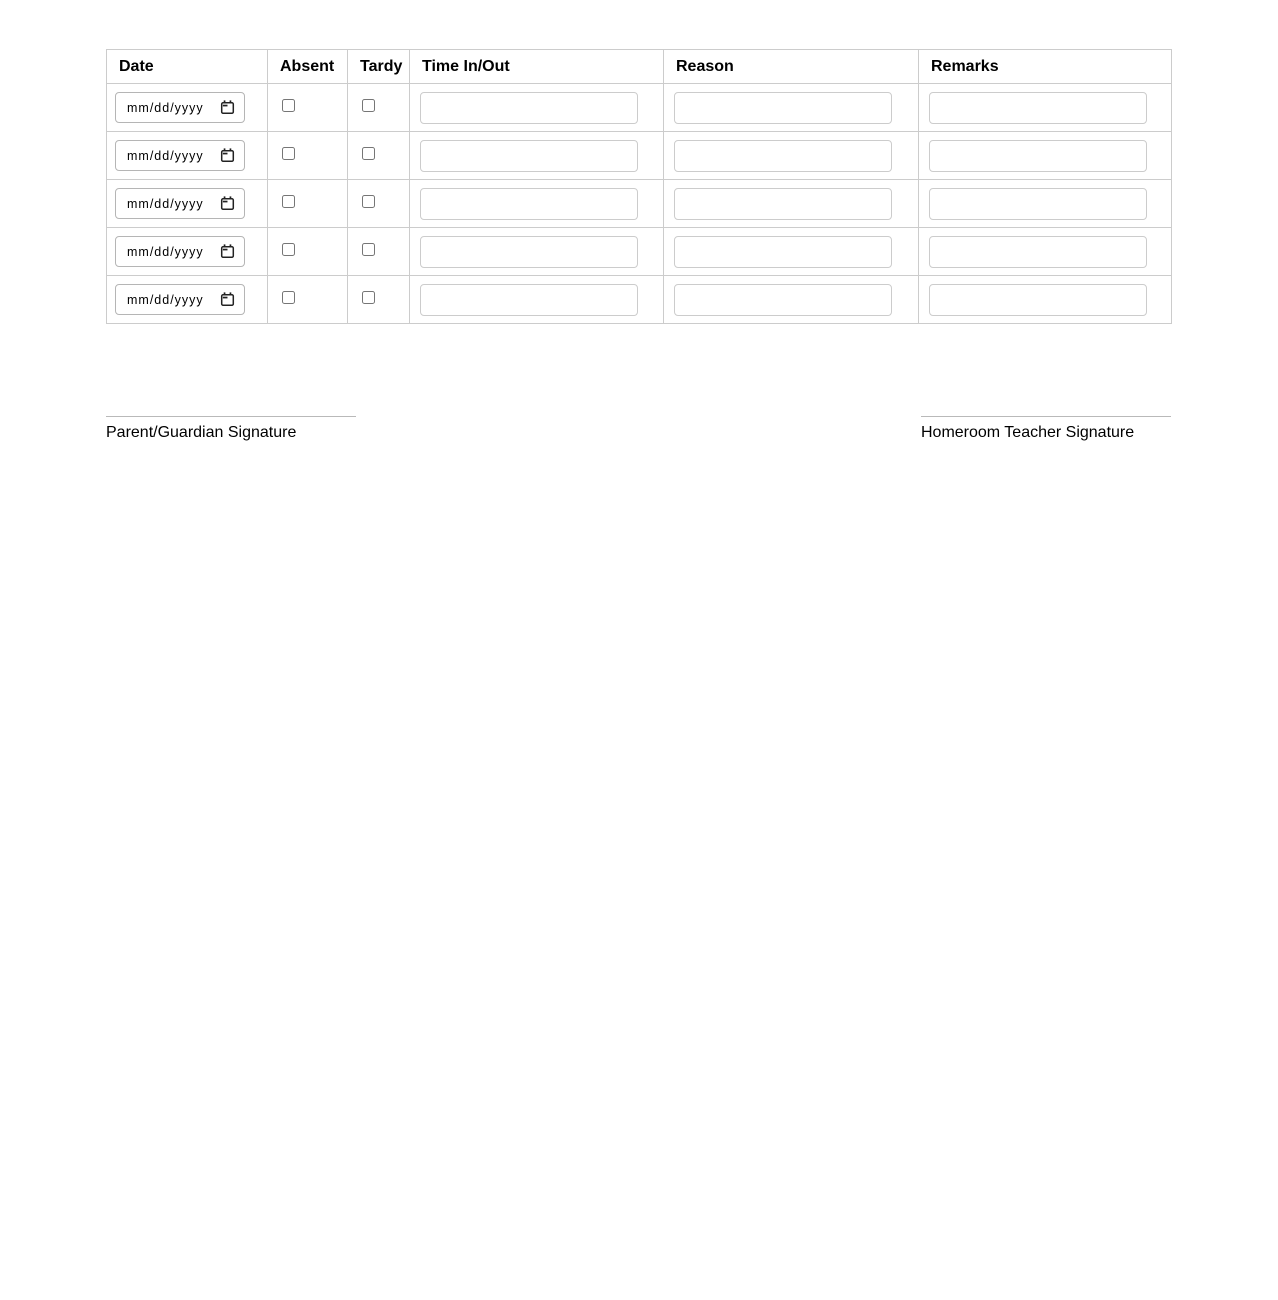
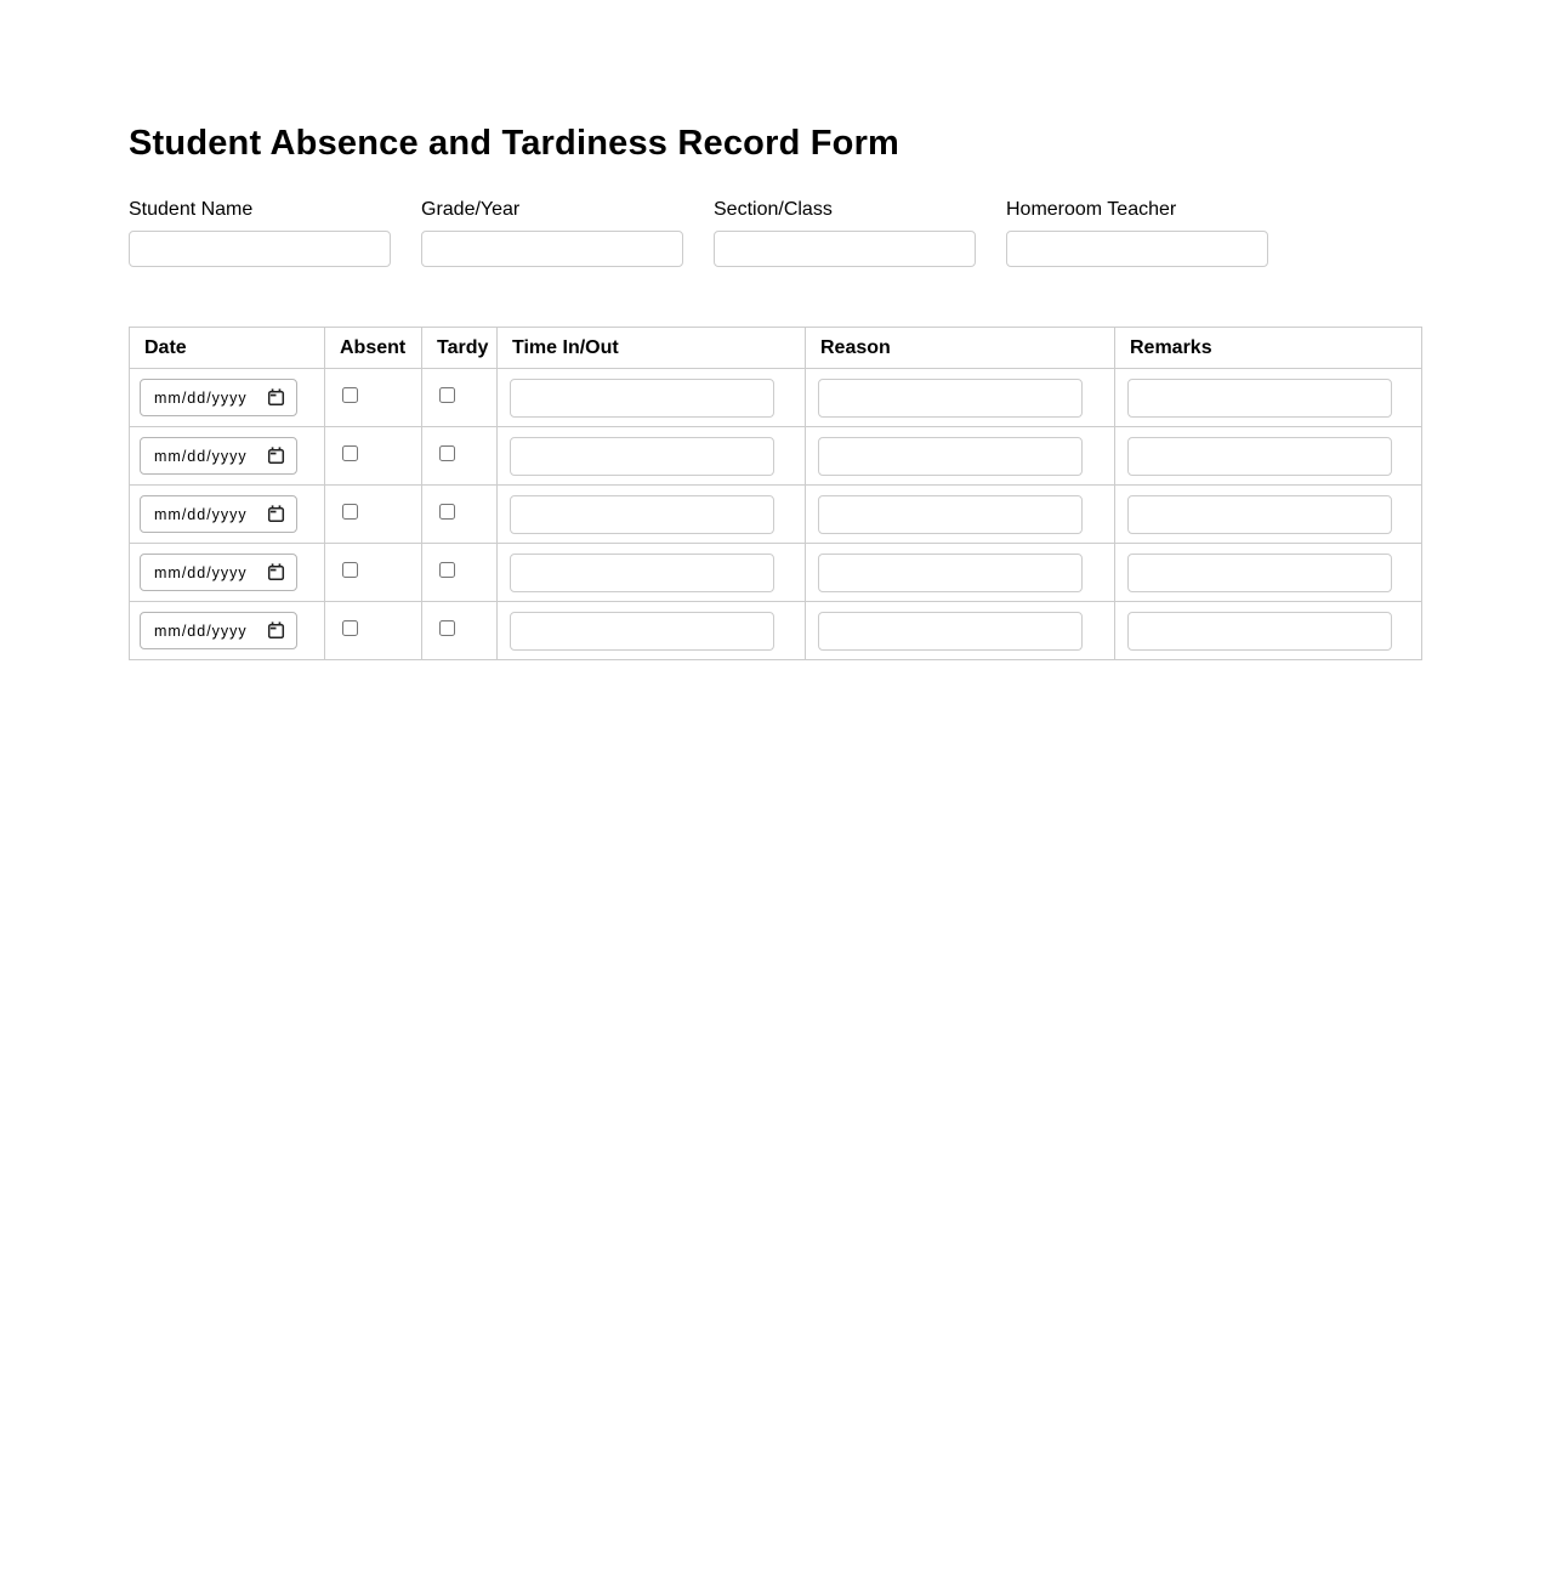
+ Student Absence and Tardiness Record Form
+ Student Name
+ Grade/Year
+ Section/Class
+ Homeroom Teacher
  Date	Absent	Tardy	Time In/Out	Reason	Remarks
  mm/dd/yyyy
  mm/dd/yyyy
  mm/dd/yyyy
  mm/dd/yyyy
  mm/dd/yyyy
- Parent/Guardian Signature
- Homeroom Teacher Signature
